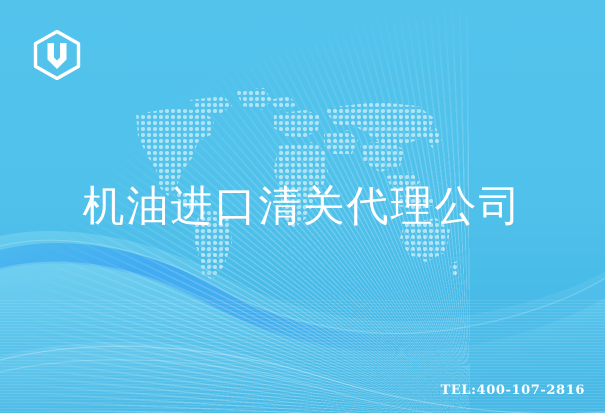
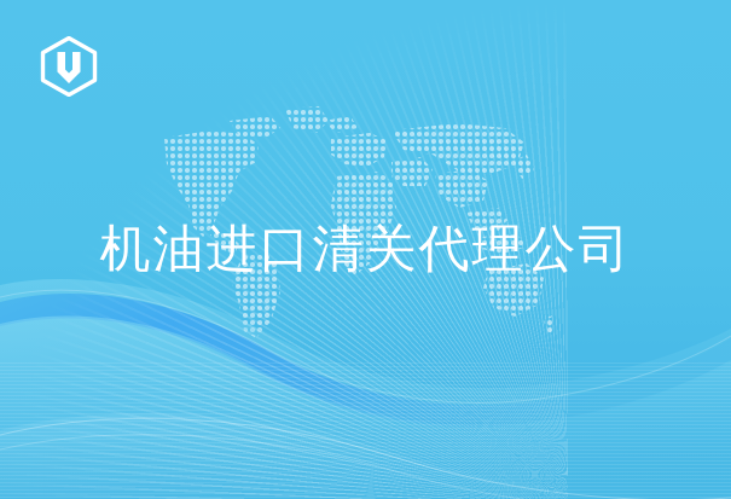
  机油进口清关代理公司
- TEL:400-107-2816
